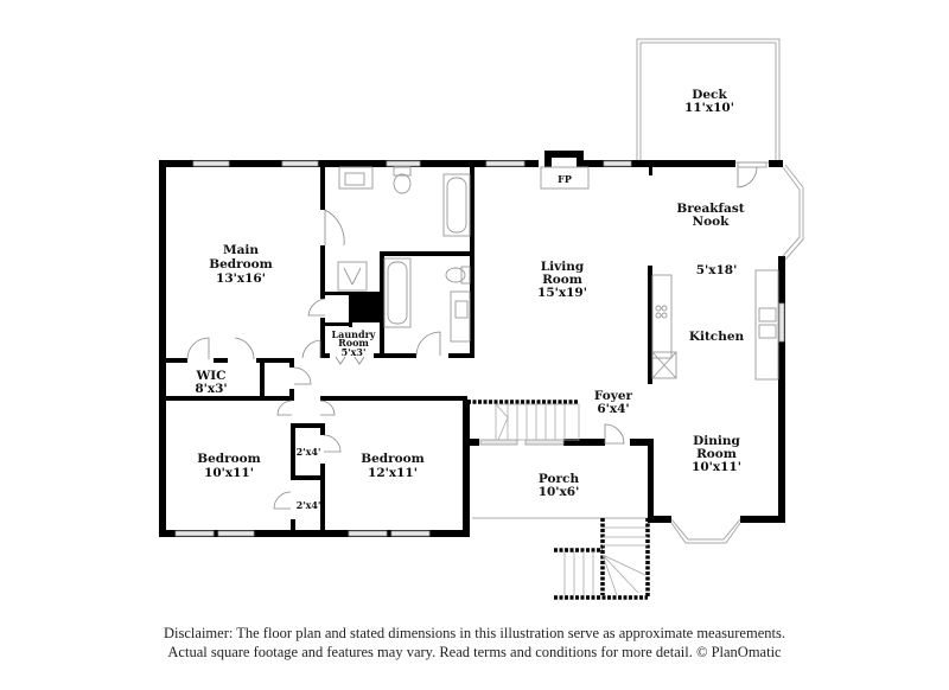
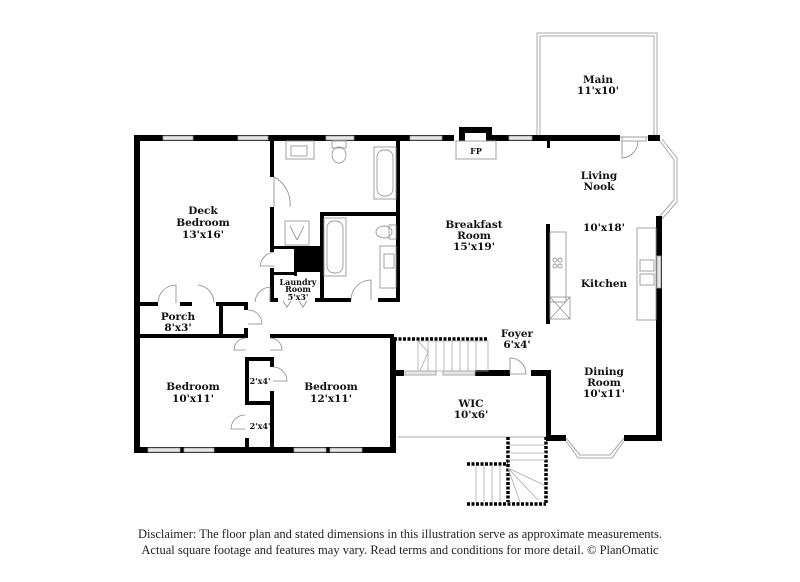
  FP
- Main
+ Deck
  Bedroom
  13'x16'
- WIC
+ Porch
  8'x3'
  Laundry
  Room
  5'x3'
  Bedroom
  10'x11'
  Bedroom
  12'x11'
  2'x4'
  2'x4'
- Living
+ Breakfast
  Room
  15'x19'
- Deck
+ Main
  11'x10'
- Breakfast
+ Living
  Nook
- 5'x18'
+ 10'x18'
  Kitchen
  Foyer
  6'x4'
  Dining
  Room
  10'x11'
- Porch
+ WIC
  10'x6'
  Disclaimer: The floor plan and stated dimensions in this illustration serve as approximate measurements.
  Actual square footage and features may vary. Read terms and conditions for more detail. © PlanOmatic
